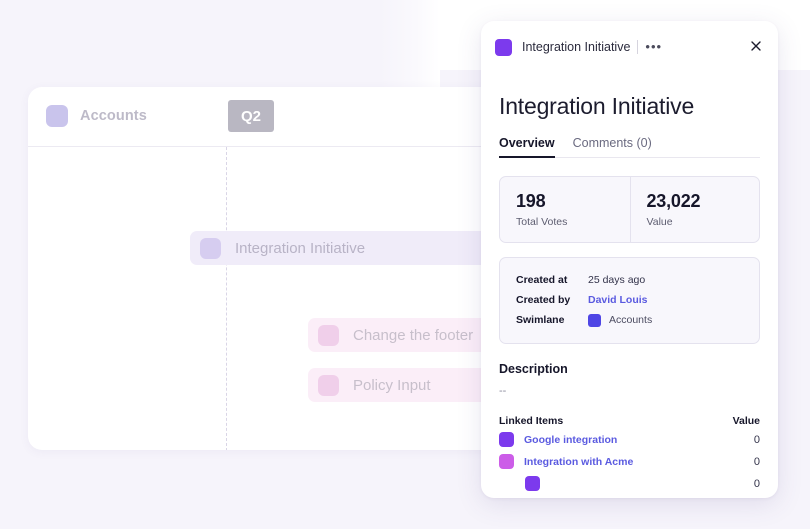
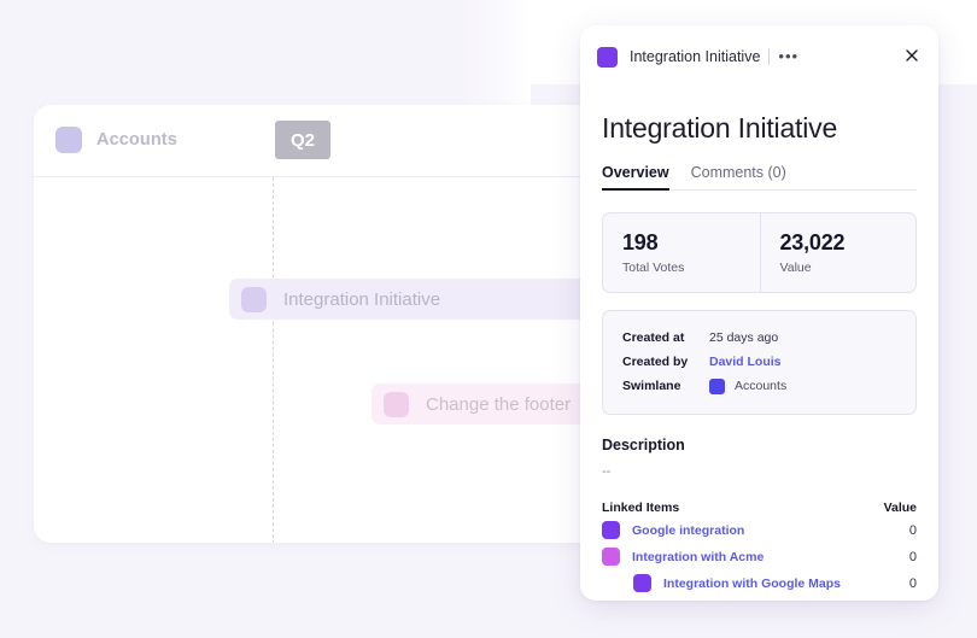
  Accounts
  Q2
  Integration Initiative
  Change the footer
- Policy Input
  Integration Initiative
  •••
  Integration Initiative
  Overview
  Comments (0)
  198
  Total Votes
  23,022
  Value
  Created at
  25 days ago
  Created by
  David Louis
  Swimlane
  Accounts
  Description
  --
  Linked Items
  Value
  Google integration
  0
  Integration with Acme
  0
+ Integration with Google Maps
  0
